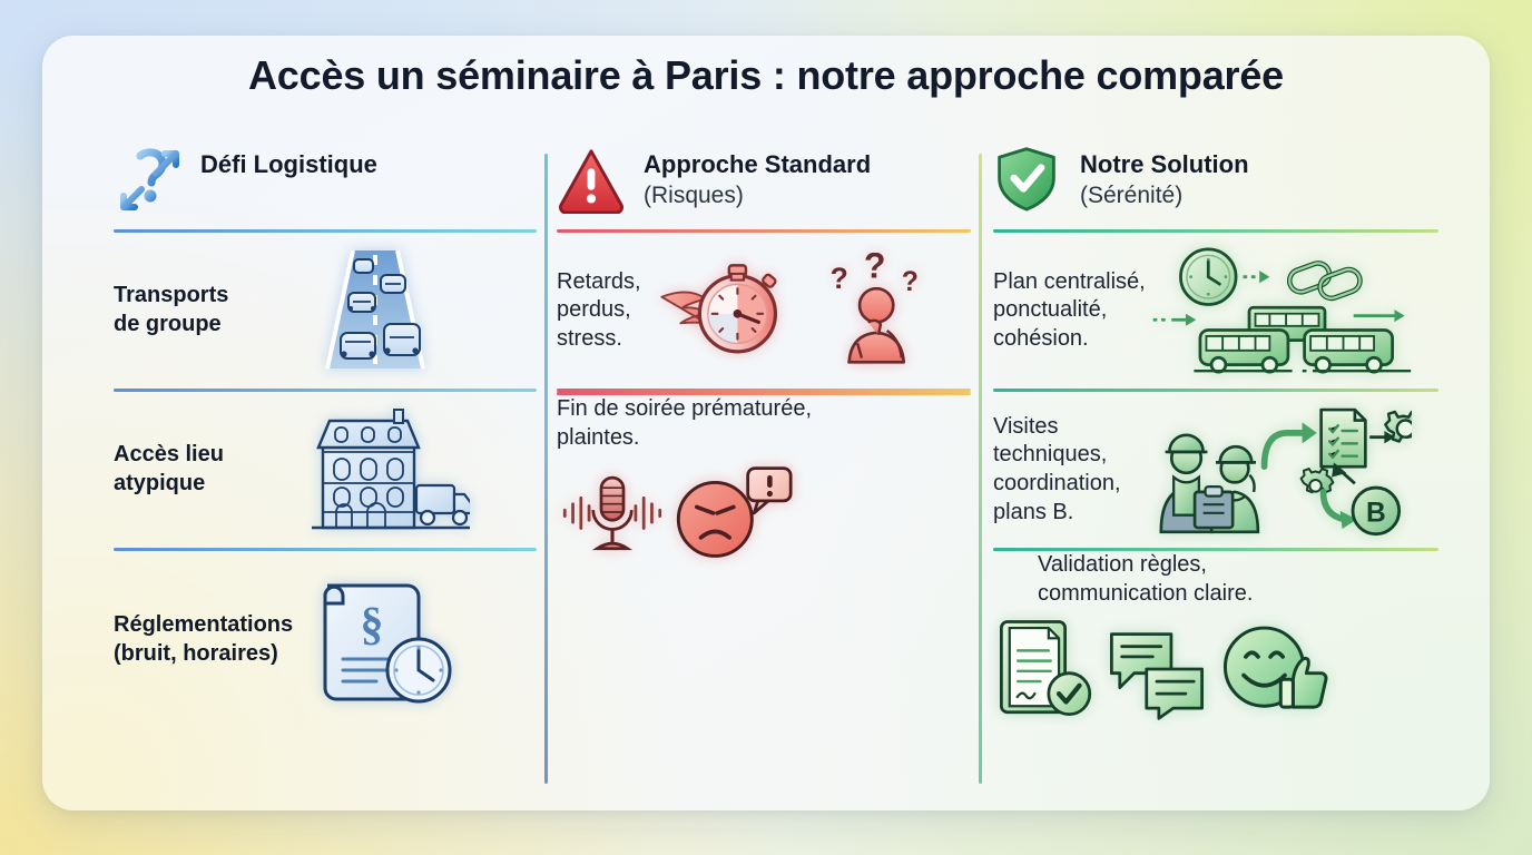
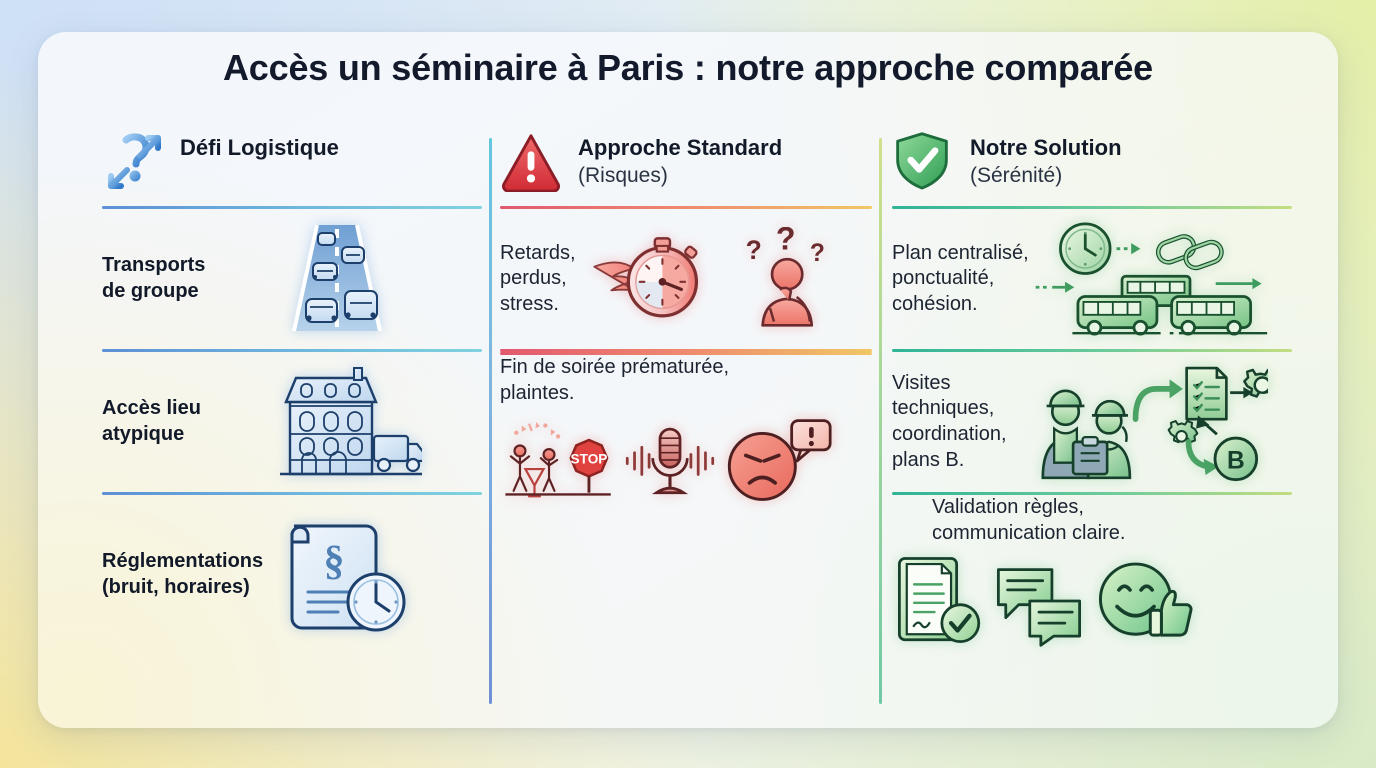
  Accès un séminaire à Paris : notre approche comparée
  Défi Logistique
  Transports
  de groupe
  Accès lieu
  atypique
  Réglementations
  (bruit, horaires)
  §
  Approche Standard
  (Risques)
  Retards,
  perdus,
  stress.
  ?
  ?
  ?
  Fin de soirée prématurée,
  plaintes.
+ STOP
  Notre Solution
  (Sérénité)
  Plan centralisé,
  ponctualité,
  cohésion.
  Visites
  techniques,
  coordination,
  plans B.
  B
  Validation règles,
  communication claire.
